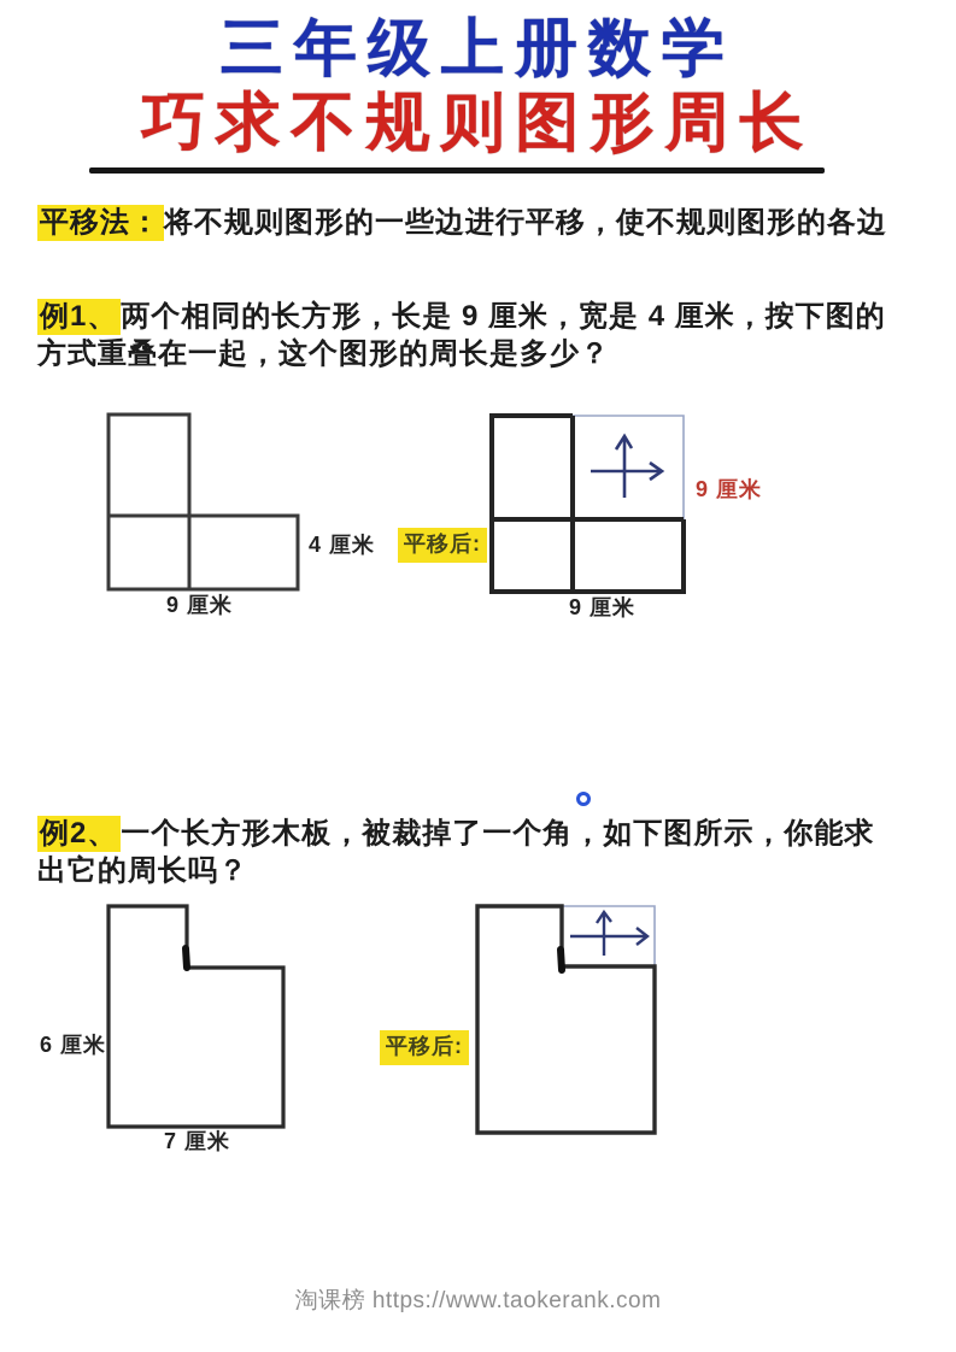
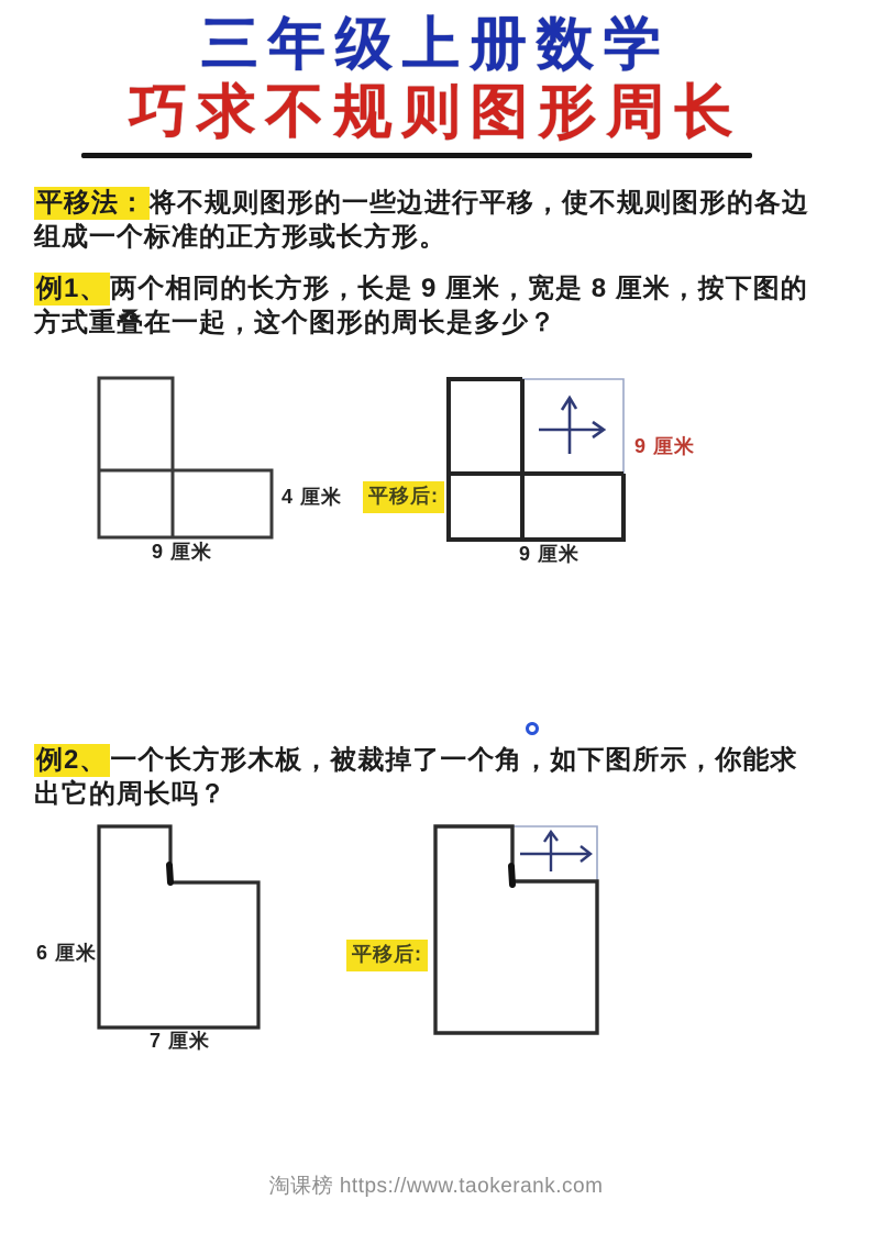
  三年级上册数学
  巧求不规则图形周长
  平移法：将不规则图形的一些边进行平移，使不规则图形的各边
+ 组成一个标准的正方形或长方形。
- 例1、两个相同的长方形，长是 9 厘米，宽是 4 厘米，按下图的
+ 例1、两个相同的长方形，长是 9 厘米，宽是 8 厘米，按下图的
  方式重叠在一起，这个图形的周长是多少？
  4 厘米
  9 厘米
  平移后:
  9 厘米
  9 厘米
  例2、一个长方形木板，被裁掉了一个角，如下图所示，你能求
  出它的周长吗？
  6 厘米
  7 厘米
  平移后:
  淘课榜 https://www.taokerank.com
